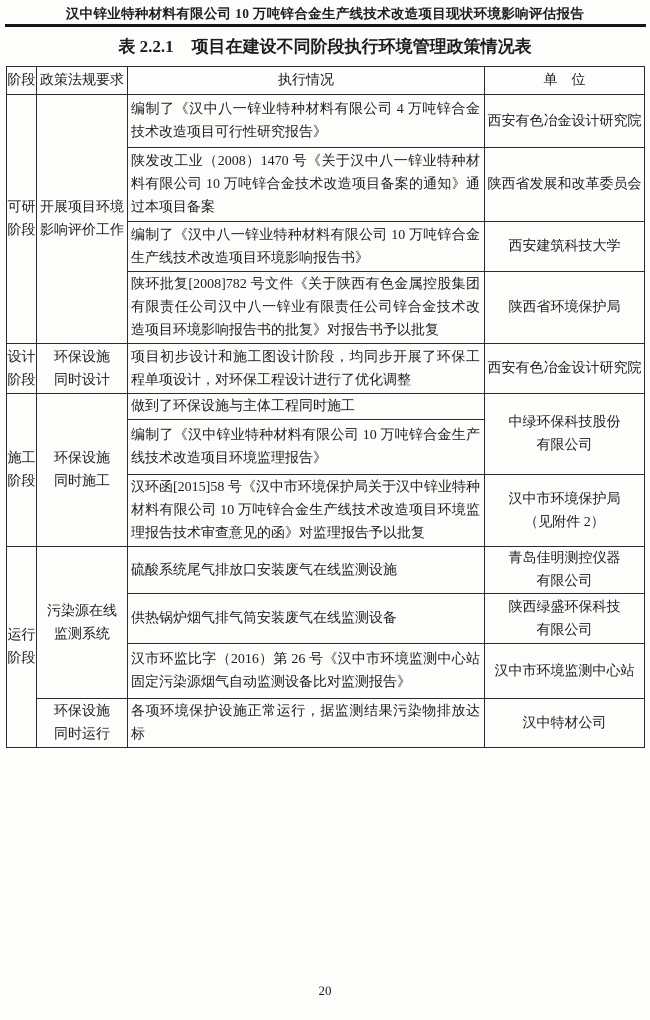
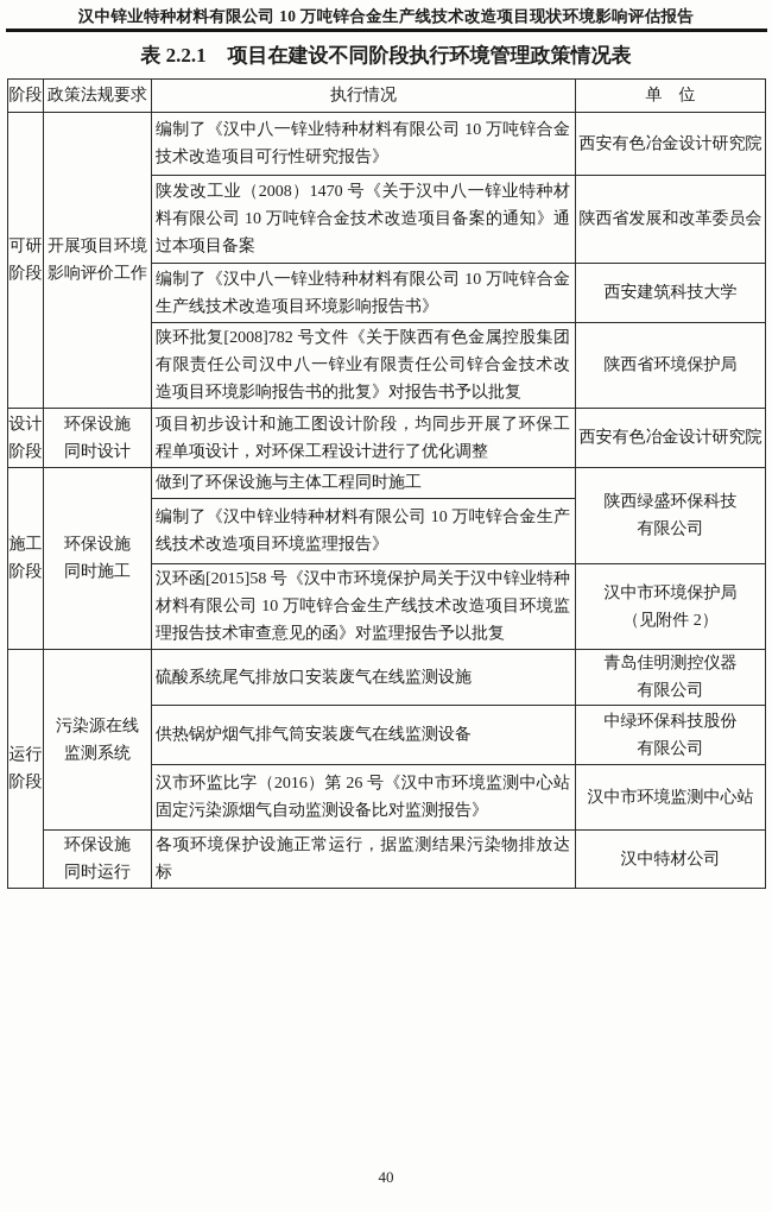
  汉中锌业特种材料有限公司 10 万吨锌合金生产线技术改造项目现状环境影响评估报告
  表 2.2.1 项目在建设不同阶段执行环境管理政策情况表
  阶段	政策法规要求	执行情况	单 位
- 可研 阶段	开展项目环境 影响评价工作	编制了《汉中八一锌业特种材料有限公司 4 万吨锌合金技术改造项目可行性研究报告》	西安有色冶金设计研究院
+ 可研 阶段	开展项目环境 影响评价工作	编制了《汉中八一锌业特种材料有限公司 10 万吨锌合金技术改造项目可行性研究报告》	西安有色冶金设计研究院
  陕发改工业（2008）1470 号《关于汉中八一锌业特种材料有限公司 10 万吨锌合金技术改造项目备案的通知》通过本项目备案	陕西省发展和改革委员会
  编制了《汉中八一锌业特种材料有限公司 10 万吨锌合金生产线技术改造项目环境影响报告书》	西安建筑科技大学
  陕环批复[2008]782 号文件《关于陕西有色金属控股集团有限责任公司汉中八一锌业有限责任公司锌合金技术改造项目环境影响报告书的批复》对报告书予以批复	陕西省环境保护局
  设计 阶段	环保设施 同时设计	项目初步设计和施工图设计阶段，均同步开展了环保工程单项设计，对环保工程设计进行了优化调整	西安有色冶金设计研究院
- 施工 阶段	环保设施 同时施工	做到了环保设施与主体工程同时施工	中绿环保科技股份 有限公司
+ 施工 阶段	环保设施 同时施工	做到了环保设施与主体工程同时施工	陕西绿盛环保科技 有限公司
  编制了《汉中锌业特种材料有限公司 10 万吨锌合金生产线技术改造项目环境监理报告》
  汉环函[2015]58 号《汉中市环境保护局关于汉中锌业特种材料有限公司 10 万吨锌合金生产线技术改造项目环境监理报告技术审查意见的函》对监理报告予以批复	汉中市环境保护局 （见附件 2）
  运行 阶段	污染源在线 监测系统	硫酸系统尾气排放口安装废气在线监测设施	青岛佳明测控仪器 有限公司
- 供热锅炉烟气排气筒安装废气在线监测设备	陕西绿盛环保科技 有限公司
+ 供热锅炉烟气排气筒安装废气在线监测设备	中绿环保科技股份 有限公司
  汉市环监比字（2016）第 26 号《汉中市环境监测中心站固定污染源烟气自动监测设备比对监测报告》	汉中市环境监测中心站
  环保设施 同时运行	各项环境保护设施正常运行，据监测结果污染物排放达标	汉中特材公司
- 20
+ 40
